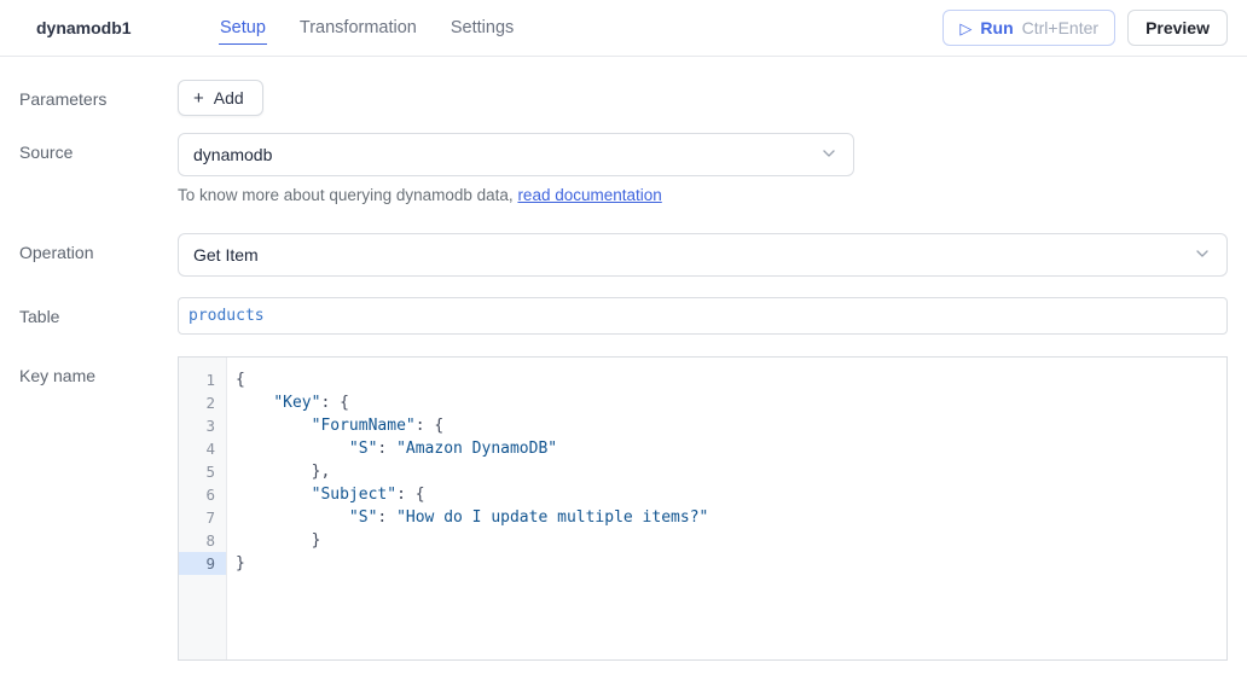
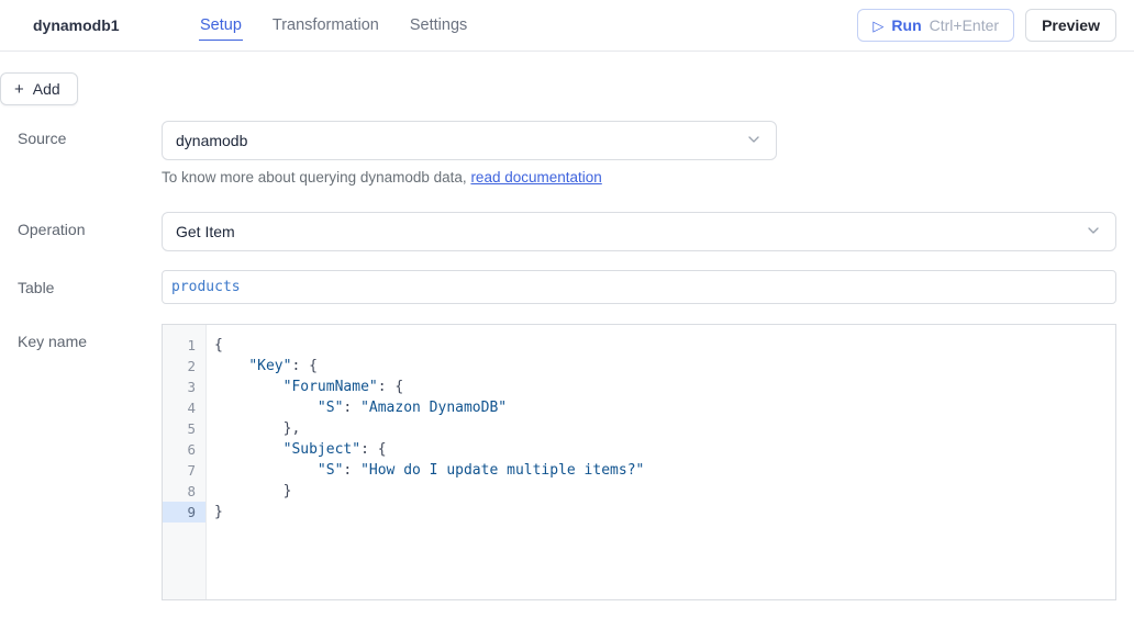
  dynamodb1
  Setup
  Transformation
  Settings
  ▷
  Run
  Ctrl+Enter
  Preview
- Parameters
  +
  Add
  Source
  dynamodb
  To know more about querying dynamodb data, read documentation
  Operation
  Get Item
  Table
  products
  Key name
  1
  2
  3
  4
  5
  6
  7
  8
  9
  {
  "Key": {
  "ForumName": {
  "S": "Amazon DynamoDB"
  },
  "Subject": {
  "S": "How do I update multiple items?"
  }
  }
